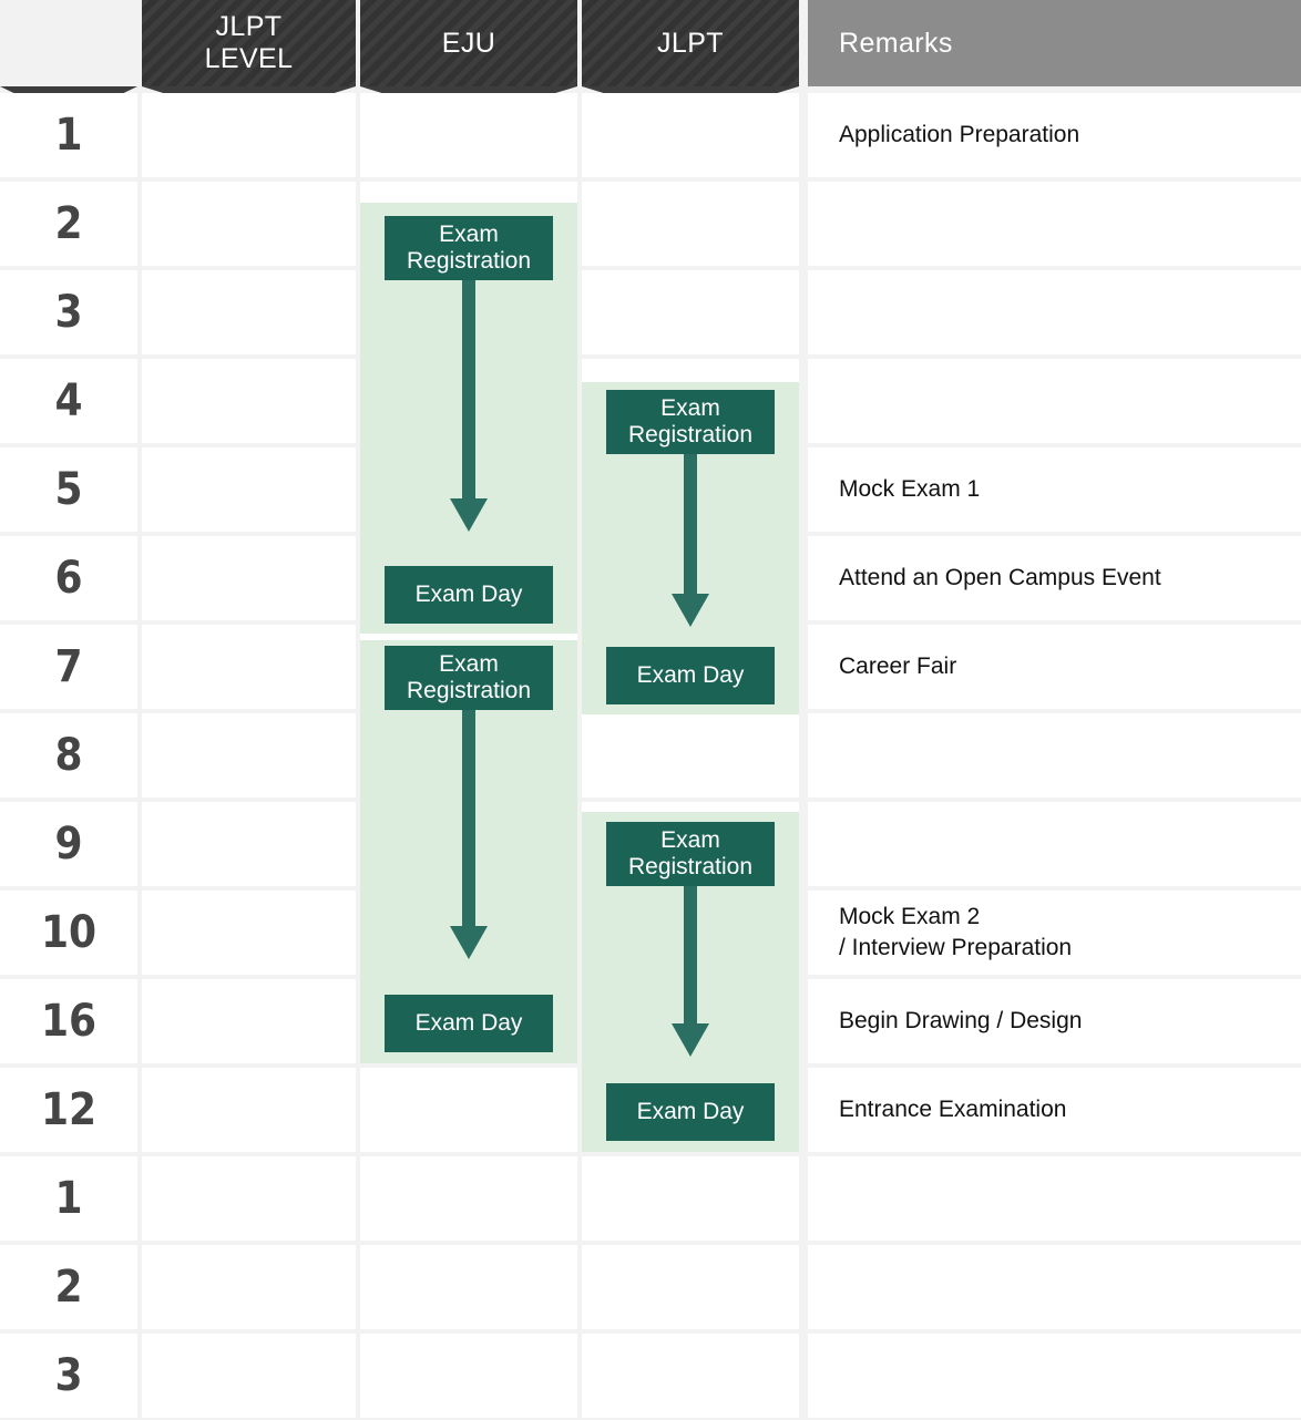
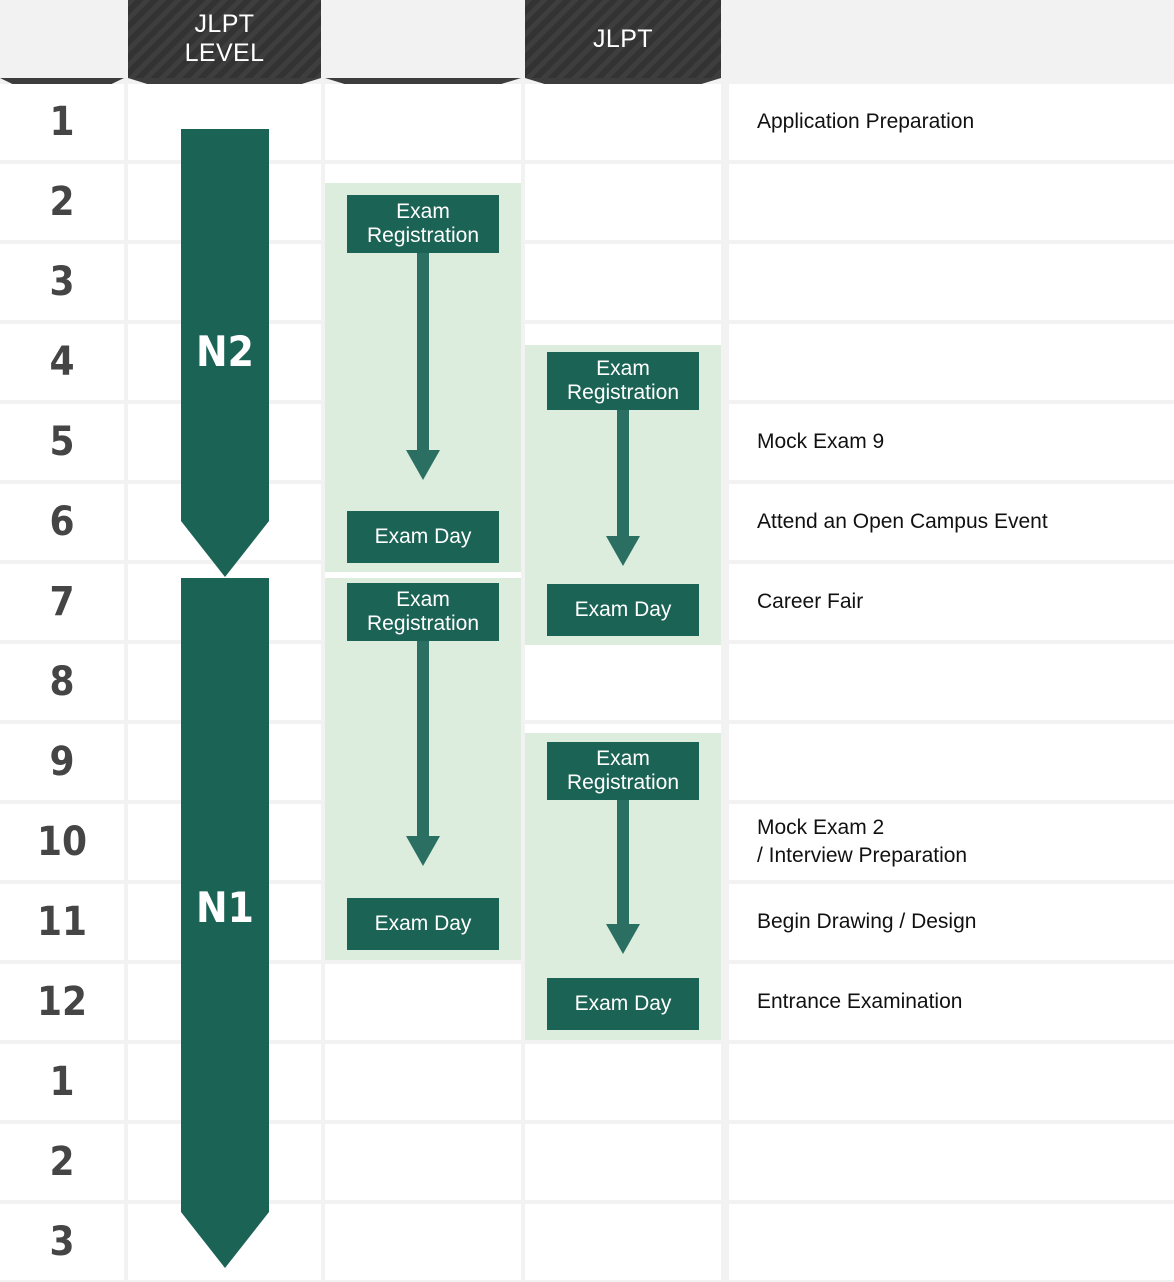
  JLPT
  LEVEL
- EJU
  JLPT
- Remarks
  1
  Application Preparation
  2
  3
  4
  5
- Mock Exam 1
+ Mock Exam 9
  6
  Attend an Open Campus Event
  7
  Career Fair
  8
  9
  10
  Mock Exam 2
  / Interview Preparation
- 16
+ 11
  Begin Drawing / Design
  12
  Entrance Examination
  1
  2
  3
+ N2
+ N1
  Exam
  Registration
  Exam Day
  Exam
  Registration
  Exam Day
  Exam
  Registration
  Exam Day
  Exam
  Registration
  Exam Day
